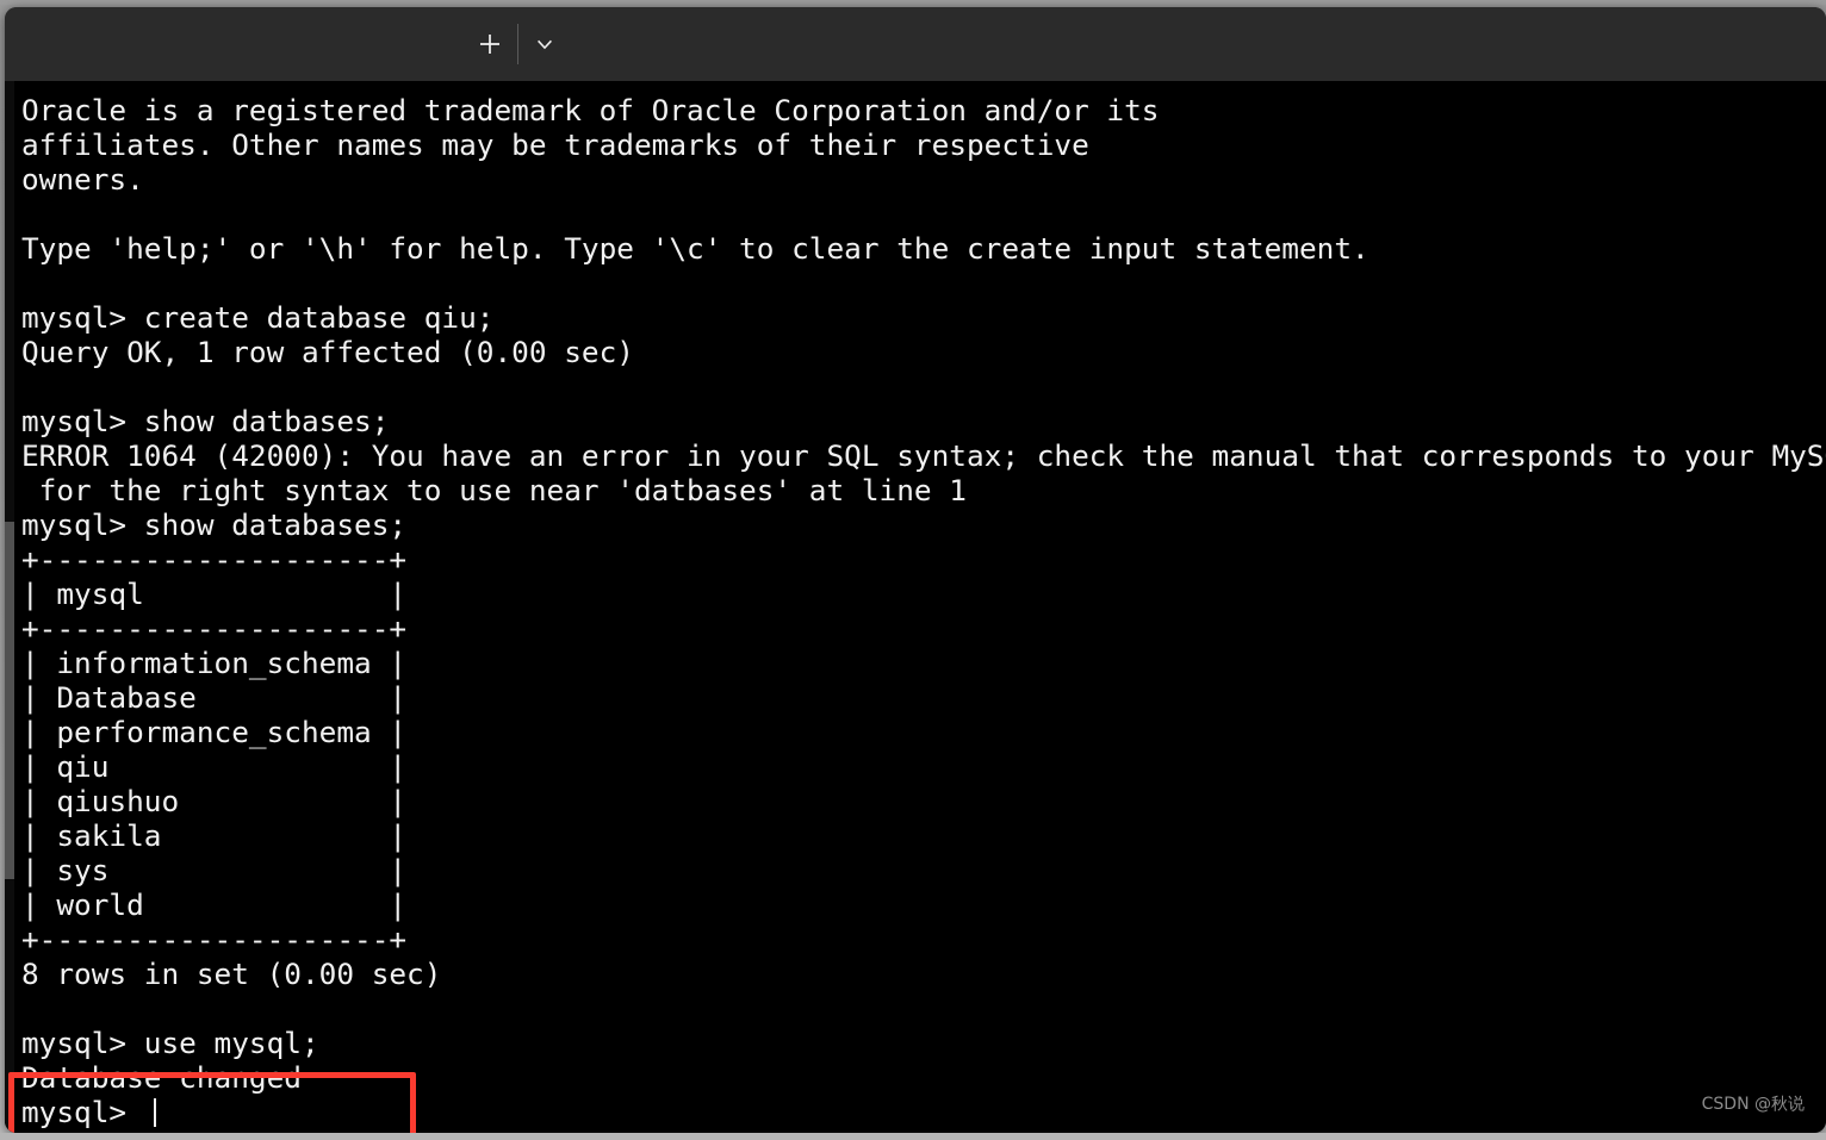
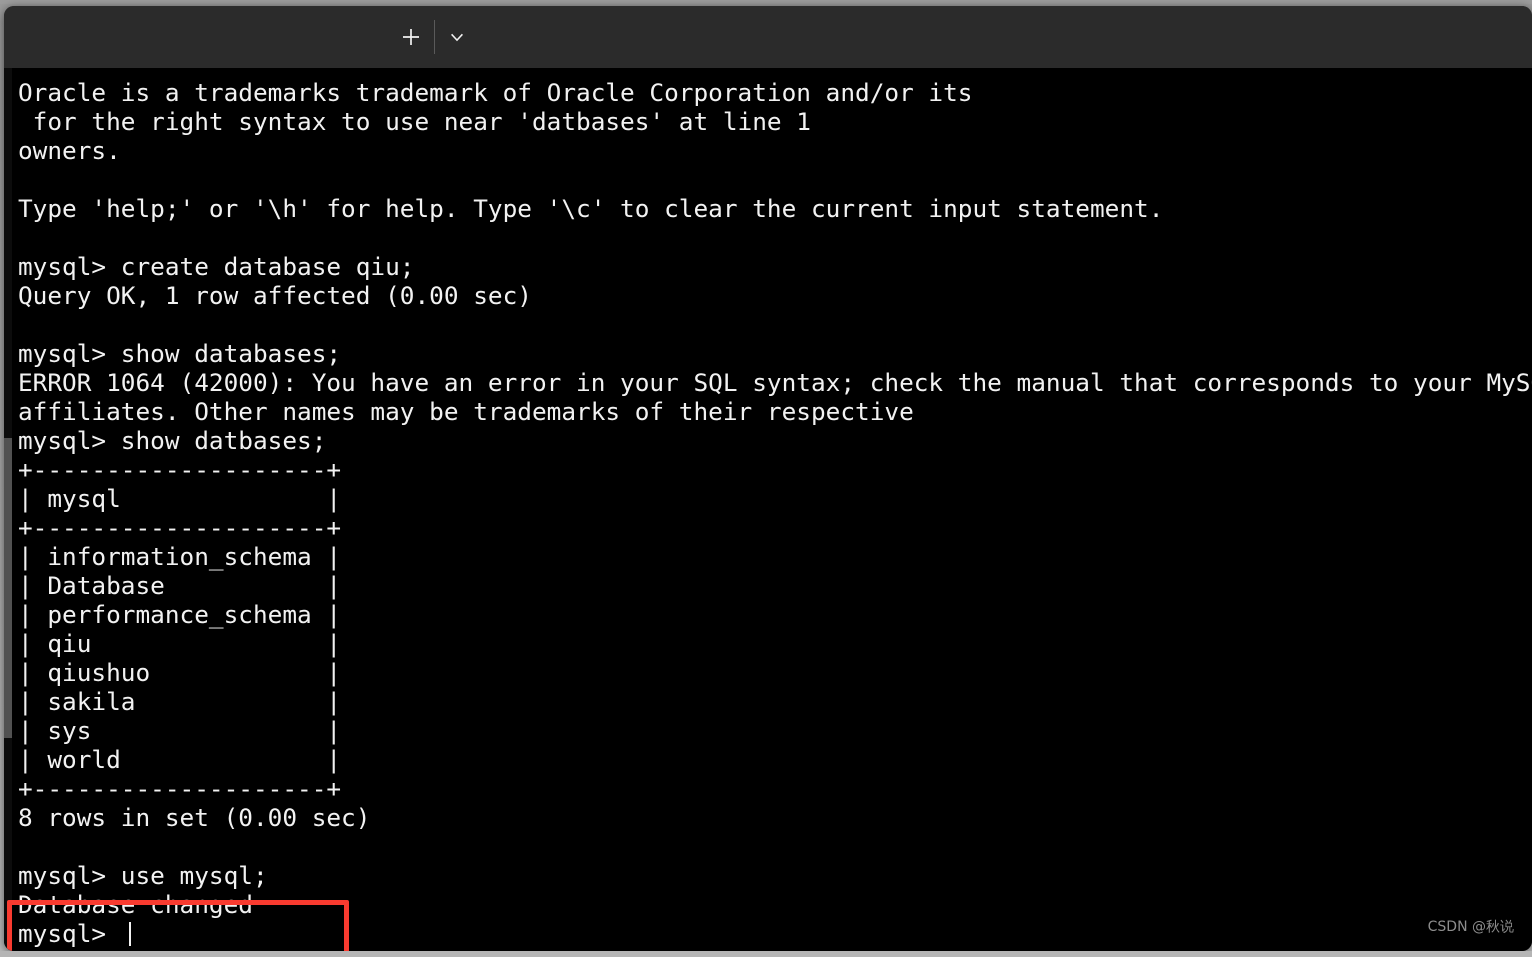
- Oracle is a registered trademark of Oracle Corporation and/or its
+ Oracle is a trademarks trademark of Oracle Corporation and/or its
- affiliates. Other names may be trademarks of their respective
+ for the right syntax to use near 'datbases' at line 1
  owners.
- Type 'help;' or '\h' for help. Type '\c' to clear the create input statement.
+ Type 'help;' or '\h' for help. Type '\c' to clear the current input statement.
  mysql> create database qiu;
  Query OK, 1 row affected (0.00 sec)
- mysql> show datbases;
+ mysql> show databases;
  ERROR 1064 (42000): You have an error in your SQL syntax; check the manual that corresponds to your MyS
- for the right syntax to use near 'datbases' at line 1
+ affiliates. Other names may be trademarks of their respective
- mysql> show databases;
+ mysql> show datbases;
  +--------------------+
  | mysql |
  +--------------------+
  | information_schema |
  | Database |
  | performance_schema |
  | qiu |
  | qiushuo |
  | sakila |
  | sys |
  | world |
  +--------------------+
  8 rows in set (0.00 sec)
  mysql> use mysql;
  Database changed
  mysql>
  CSDN @秋说
